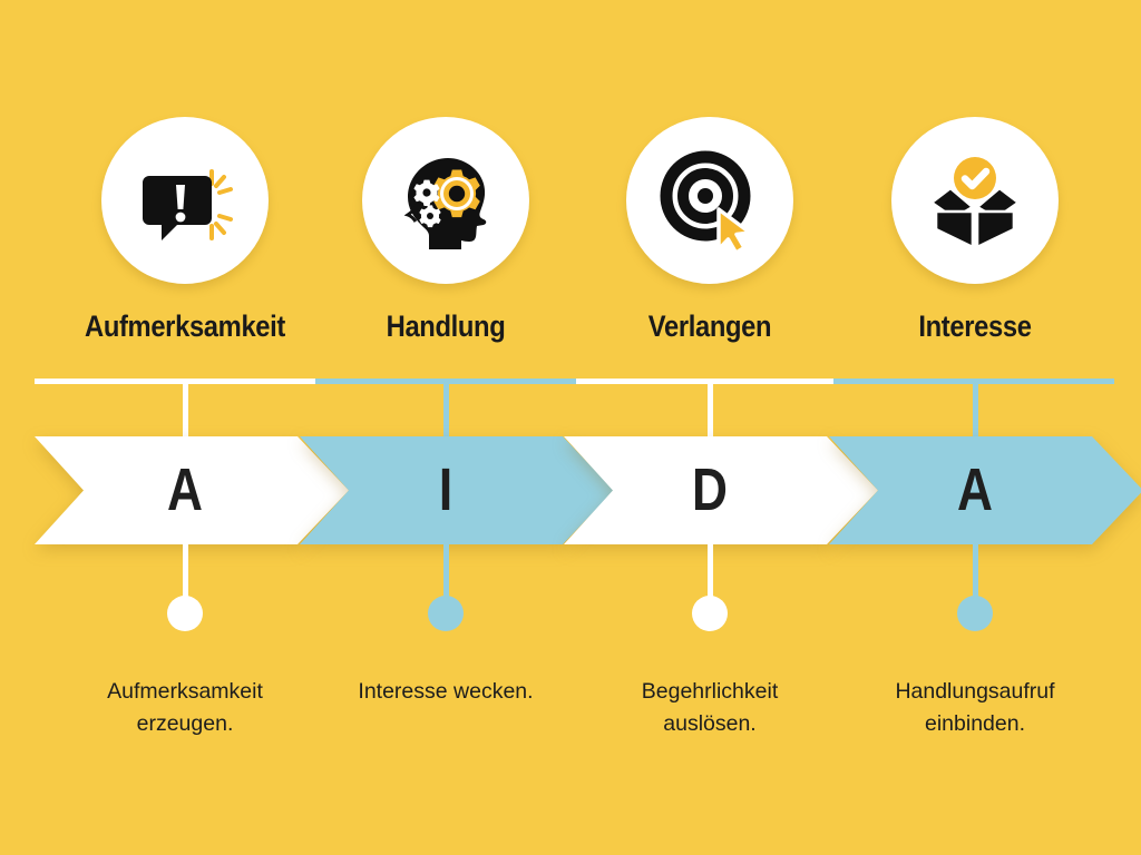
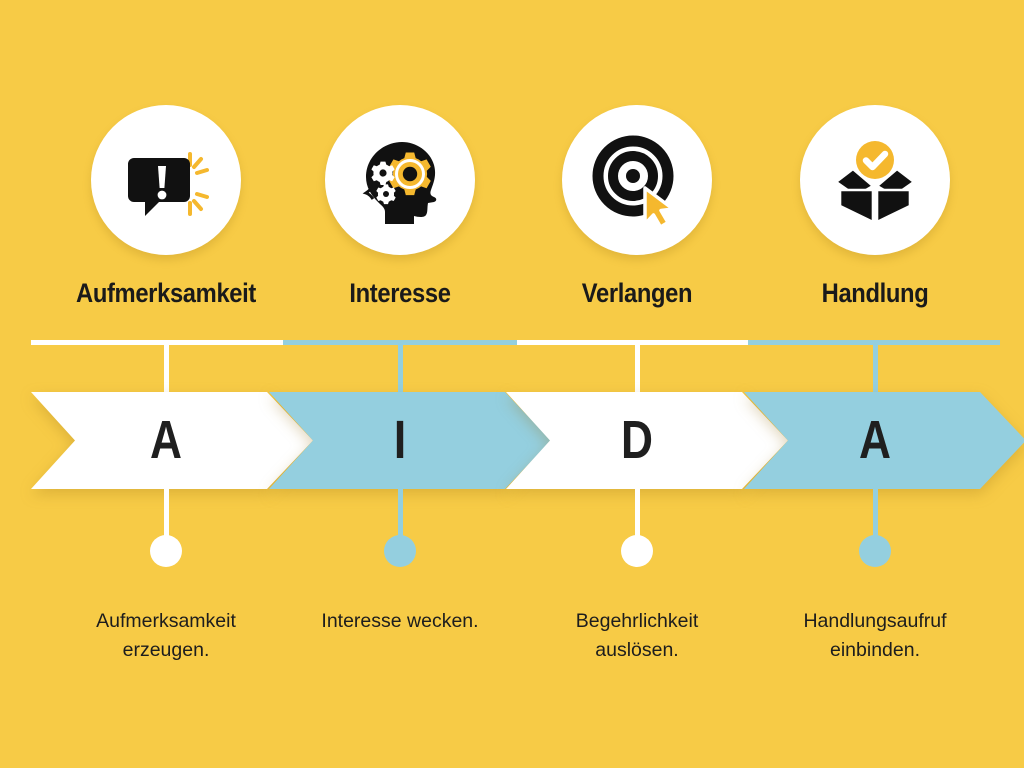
  Aufmerksamkeit
- Handlung
+ Interesse
  Verlangen
- Interesse
+ Handlung
  A
  I
  D
  A
  Aufmerksamkeit
  erzeugen.
  Interesse wecken.
  Begehrlichkeit
  auslösen.
  Handlungsaufruf
  einbinden.
